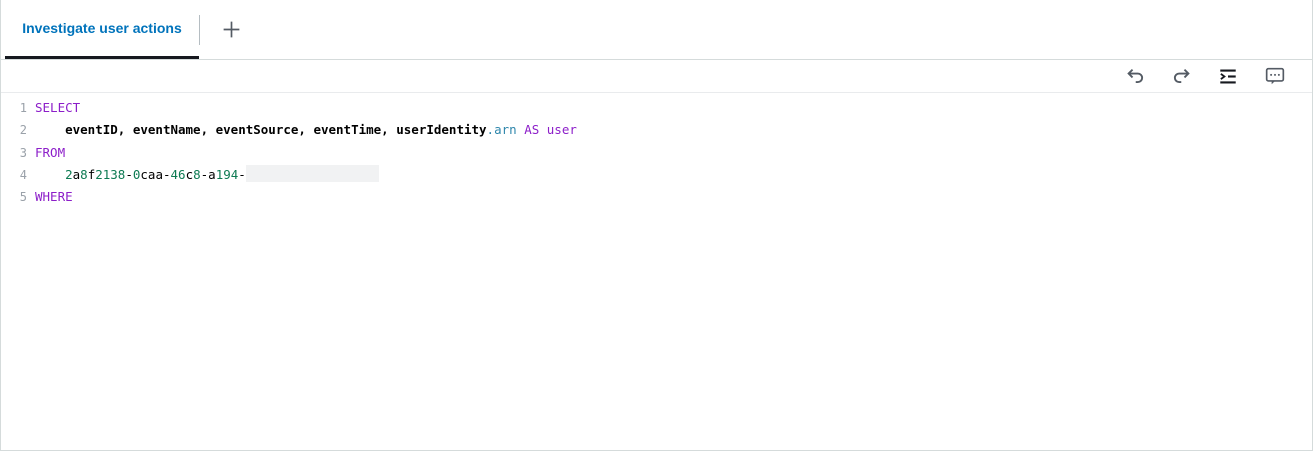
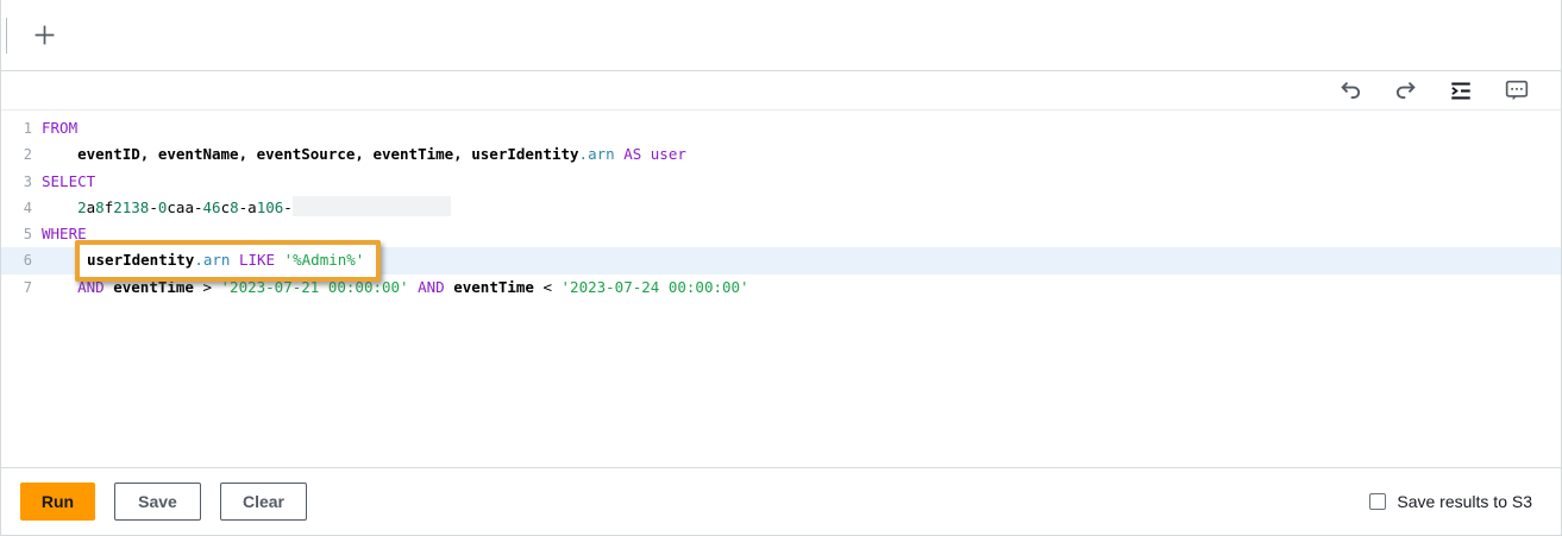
- Investigate user actions
- 1 SELECT
+ 1 FROM
  2 eventID, eventName, eventSource, eventTime, userIdentity.arn AS user
- 3 FROM
+ 3 SELECT
- 4 2a8f2138-0caa-46c8-a194-
+ 4 2a8f2138-0caa-46c8-a106-
  5 WHERE
+ 6 userIdentity.arn LIKE '%Admin%'
+ 7 AND eventTime > '2023-07-21 00:00:00' AND eventTime < '2023-07-24 00:00:00'
+ Run
+ Save
+ Clear
+ Save results to S3
